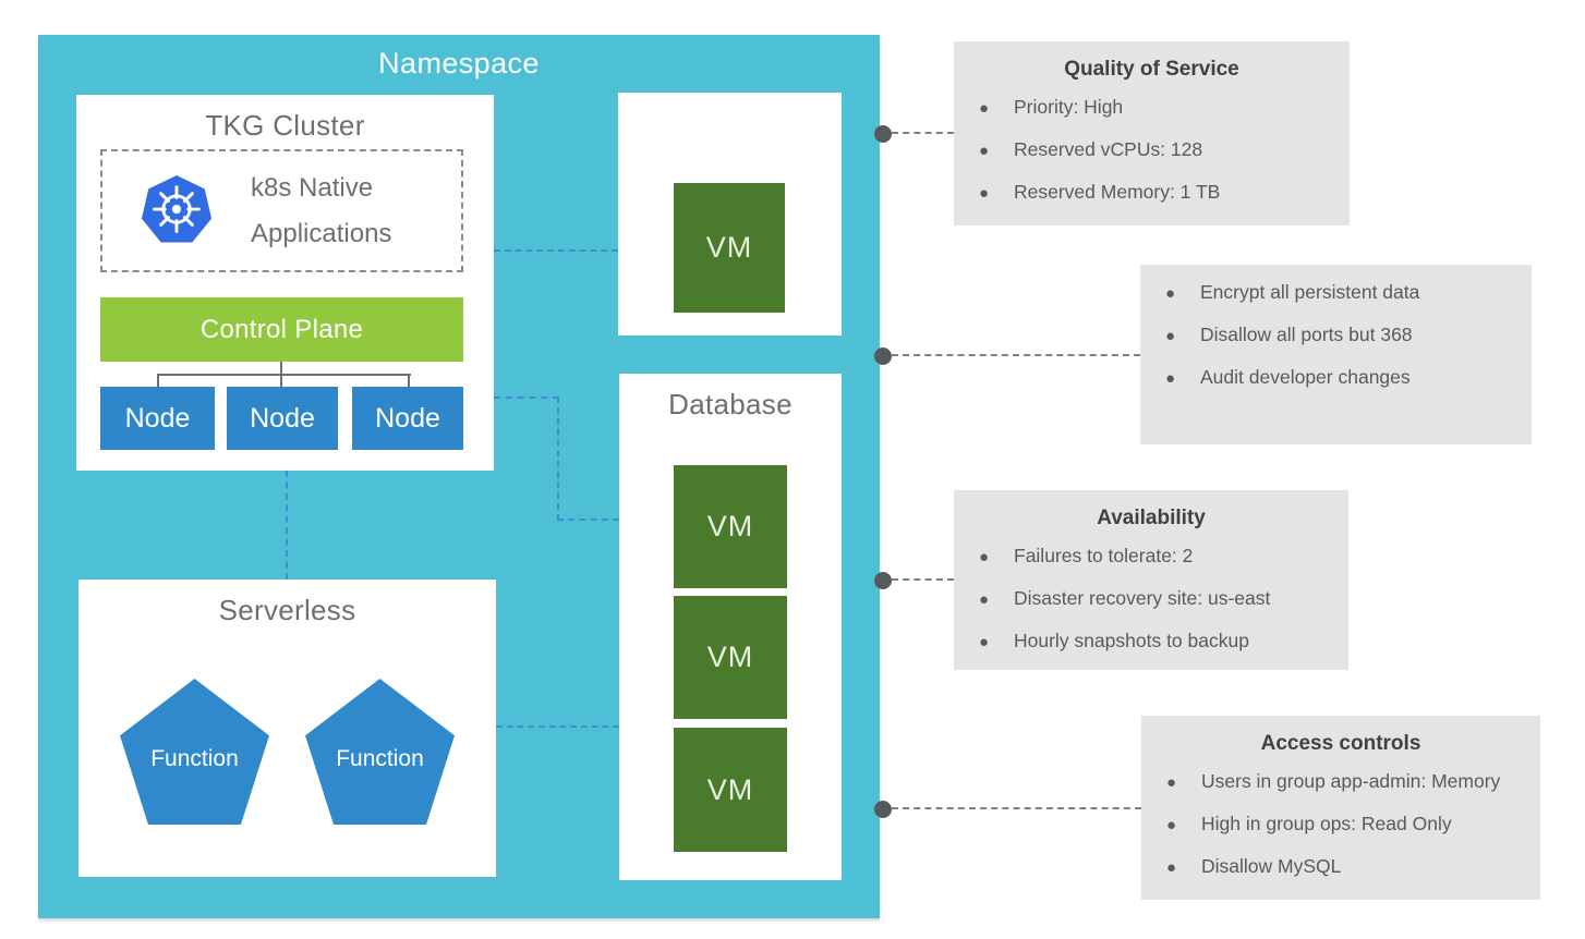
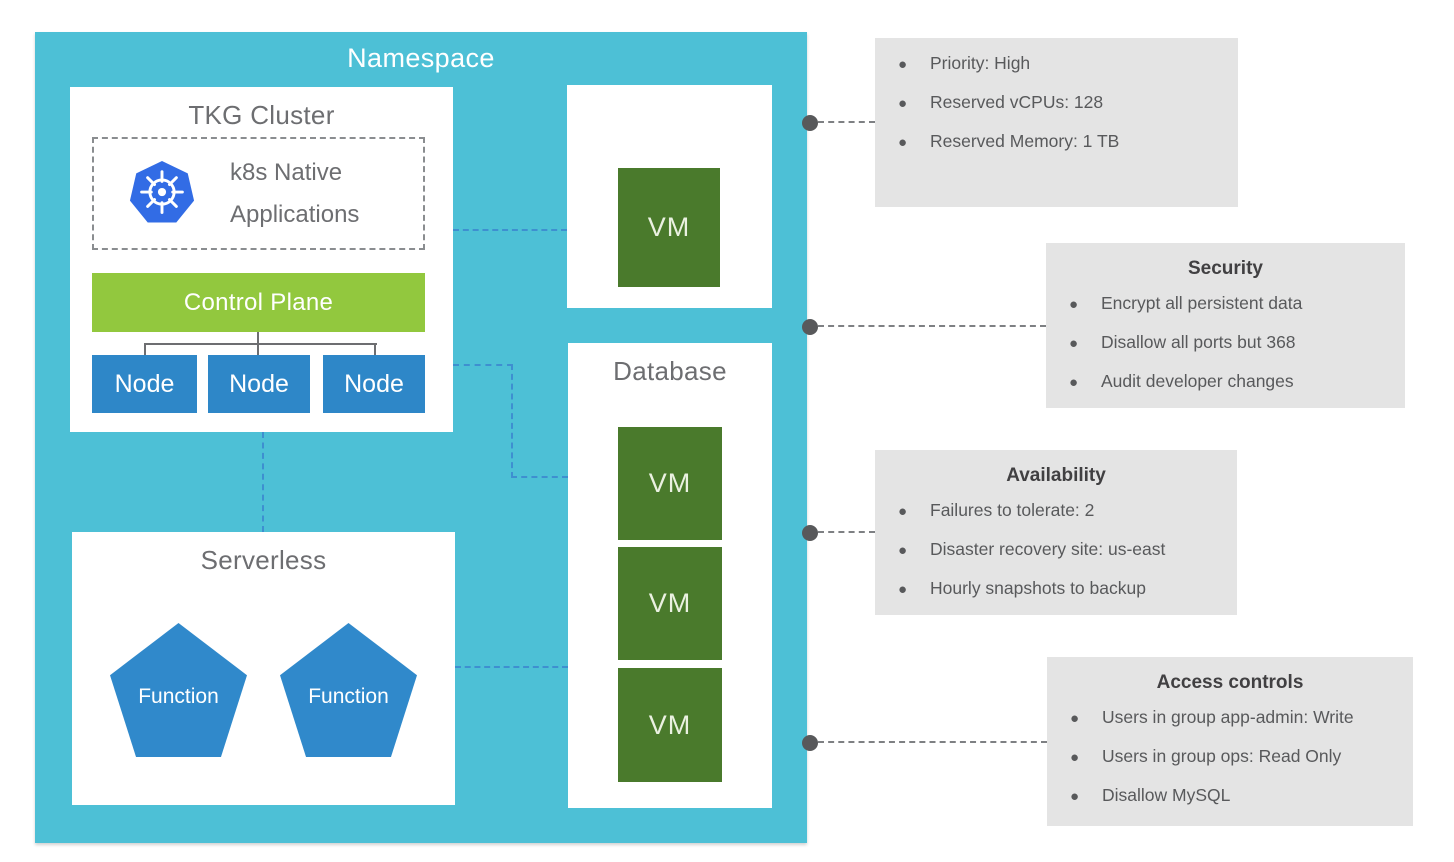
  Namespace
  TKG Cluster
  k8s Native
  Applications
  Control Plane
  Node
  Node
  Node
  VM
  Database
  VM
  VM
  VM
  Serverless
  Function
  Function
- Quality of Service
  ●
  Priority: High
  ●
  Reserved vCPUs: 128
  ●
  Reserved Memory: 1 TB
+ Security
  ●
  Encrypt all persistent data
  ●
  Disallow all ports but 368
  ●
  Audit developer changes
  Availability
  ●
  Failures to tolerate: 2
  ●
  Disaster recovery site: us-east
  ●
  Hourly snapshots to backup
  Access controls
  ●
- Users in group app-admin: Memory
+ Users in group app-admin: Write
  ●
- High in group ops: Read Only
+ Users in group ops: Read Only
  ●
  Disallow MySQL
